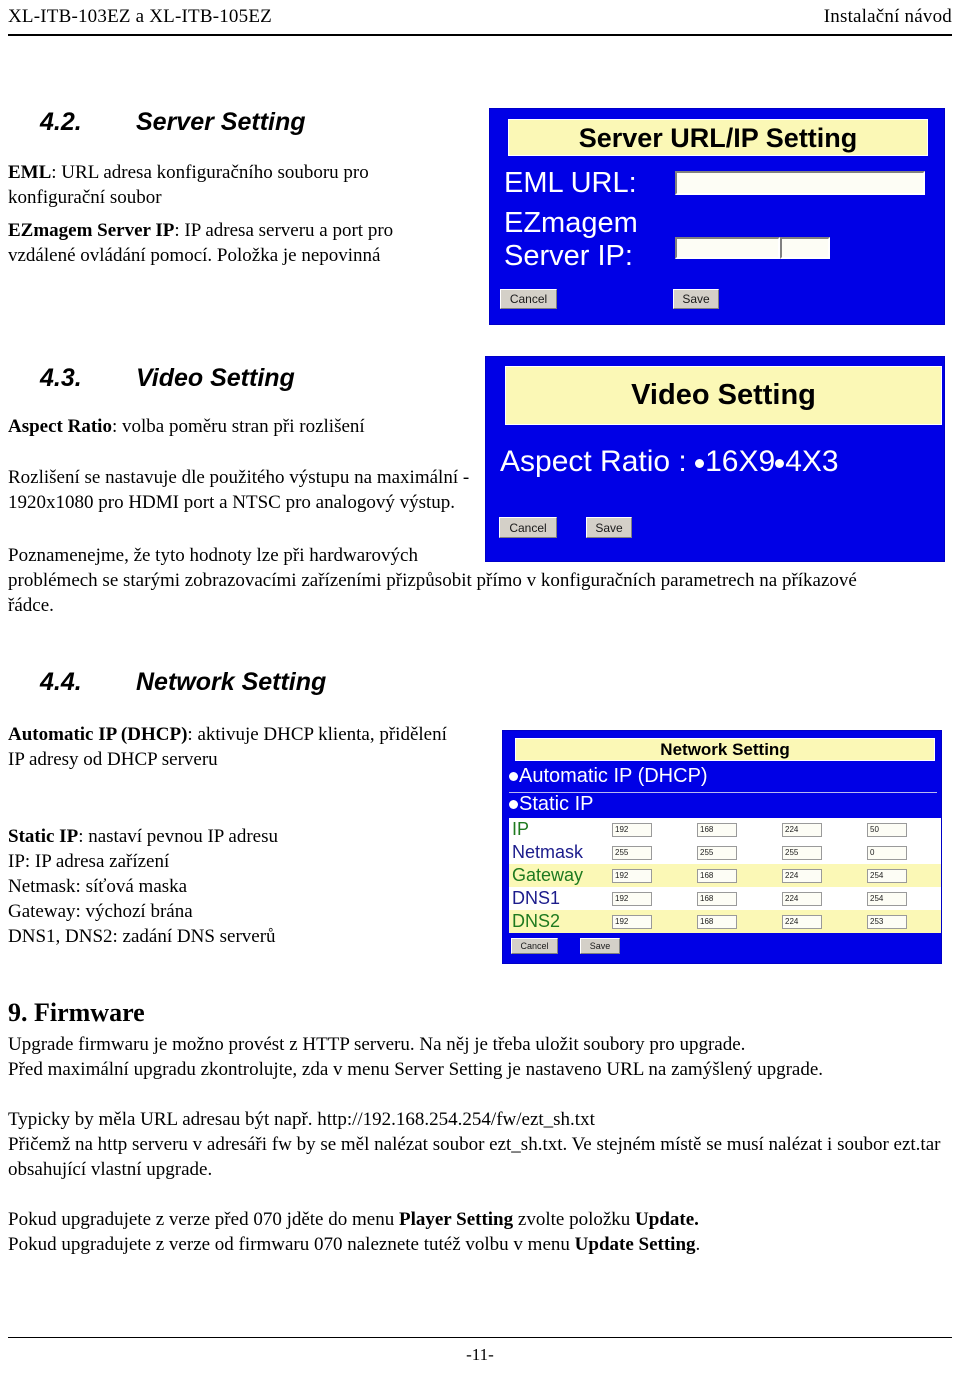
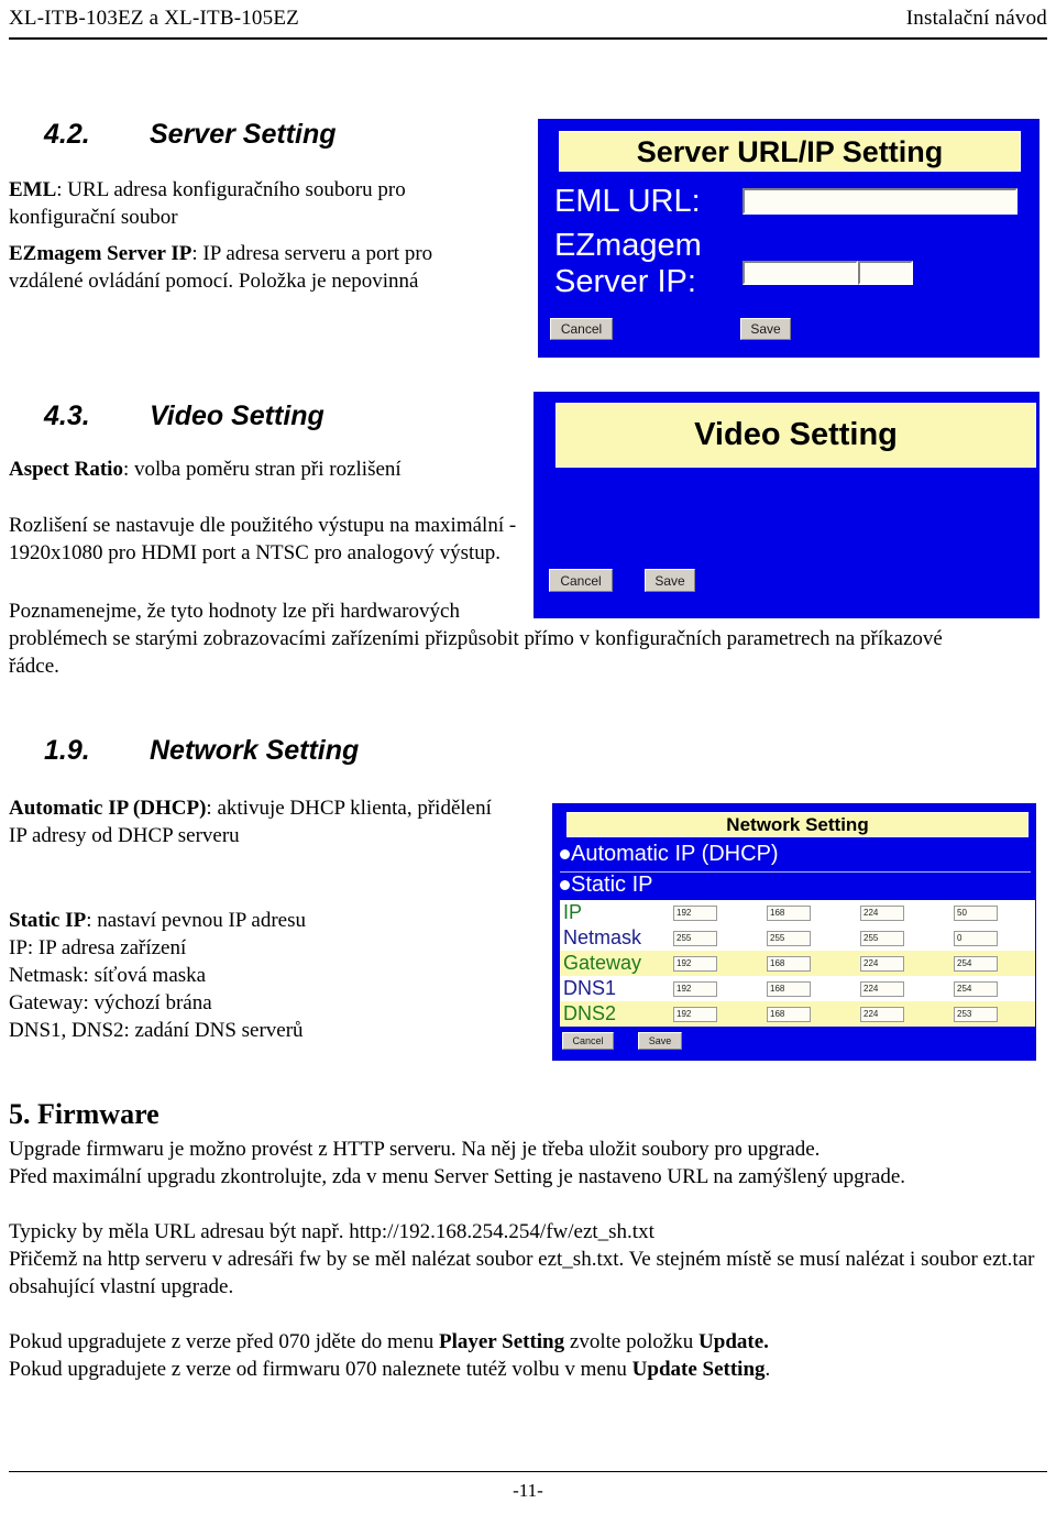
  XL-ITB-103EZ a XL-ITB-105EZ
  Instalační návod
  4.2. Server Setting
  EML: URL adresa konfiguračního souboru pro konfigurační soubor
  EZmagem Server IP: IP adresa serveru a port pro vzdálené ovládání pomocí. Položka je nepovinná
  Server URL/IP Setting
  EML URL:
  EZmagem
  Server IP:
  Cancel
  Save
  4.3. Video Setting
  Aspect Ratio: volba poměru stran při rozlišení
  Rozlišení se nastavuje dle použitého výstupu na maximální - 1920x1080 pro HDMI port a NTSC pro analogový výstup.
  Poznamenejme, že tyto hodnoty lze při hardwarových
  problémech se starými zobrazovacími zařízeními přizpůsobit přímo v konfiguračních parametrech na příkazové řádce.
  Video Setting
- Aspect Ratio : 16X9 4X3
  Cancel
  Save
- 4.4. Network Setting
+ 1.9. Network Setting
  Automatic IP (DHCP): aktivuje DHCP klienta, přidělení IP adresy od DHCP serveru
  Static IP: nastaví pevnou IP adresu
  IP: IP adresa zařízení
  Netmask: síťová maska
  Gateway: výchozí brána
  DNS1, DNS2: zadání DNS serverů
  Network Setting
  Automatic IP (DHCP)
  Static IP
  IP	192	168	224	50
  Netmask	255	255	255	0
  Gateway	192	168	224	254
  DNS1	192	168	224	254
  DNS2	192	168	224	253
  Cancel
  Save
- 9. Firmware
+ 5. Firmware
  Upgrade firmwaru je možno provést z HTTP serveru. Na něj je třeba uložit soubory pro upgrade.
  Před maximální upgradu zkontrolujte, zda v menu Server Setting je nastaveno URL na zamýšlený upgrade.
  Typicky by měla URL adresau být např. http://192.168.254.254/fw/ezt_sh.txt
  Přičemž na http serveru v adresáři fw by se měl nalézat soubor ezt_sh.txt. Ve stejném místě se musí nalézat i soubor ezt.tar obsahující vlastní upgrade.
  Pokud upgradujete z verze před 070 jděte do menu Player Setting zvolte položku Update.
  Pokud upgradujete z verze od firmwaru 070 naleznete tutéž volbu v menu Update Setting.
  -11-
